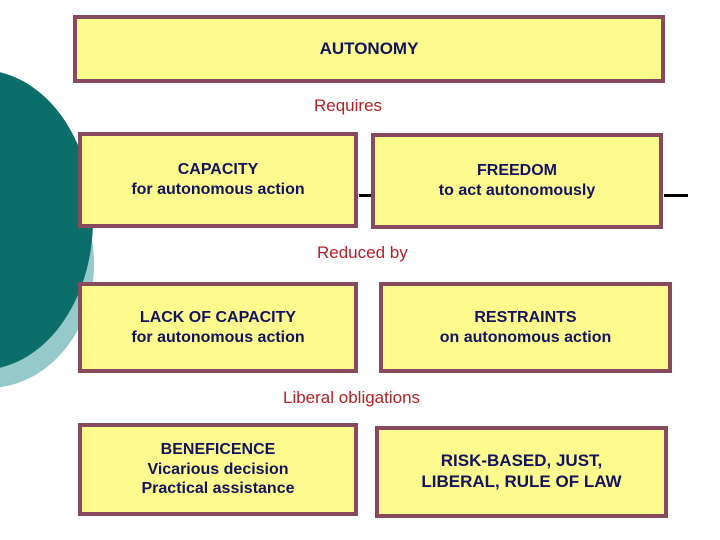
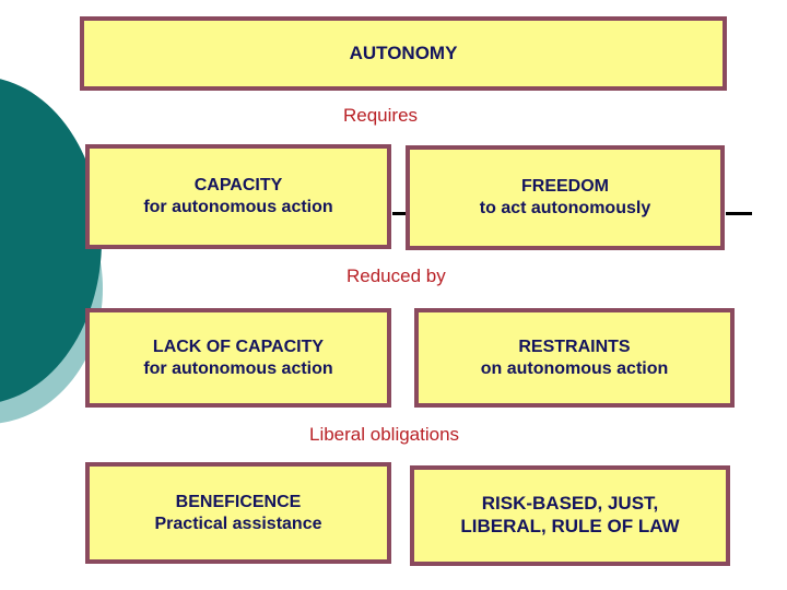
  AUTONOMY
  Requires
  CAPACITY
  for autonomous action
  FREEDOM
  to act autonomously
  Reduced by
  LACK OF CAPACITY
  for autonomous action
  RESTRAINTS
  on autonomous action
  Liberal obligations
  BENEFICENCE
- Vicarious decision
  Practical assistance
  RISK-BASED, JUST,
  LIBERAL, RULE OF LAW
